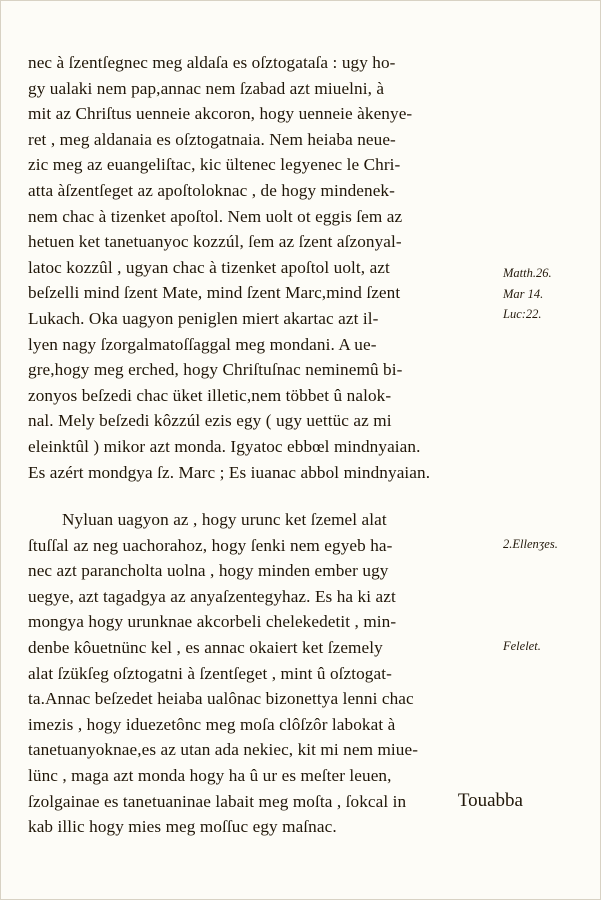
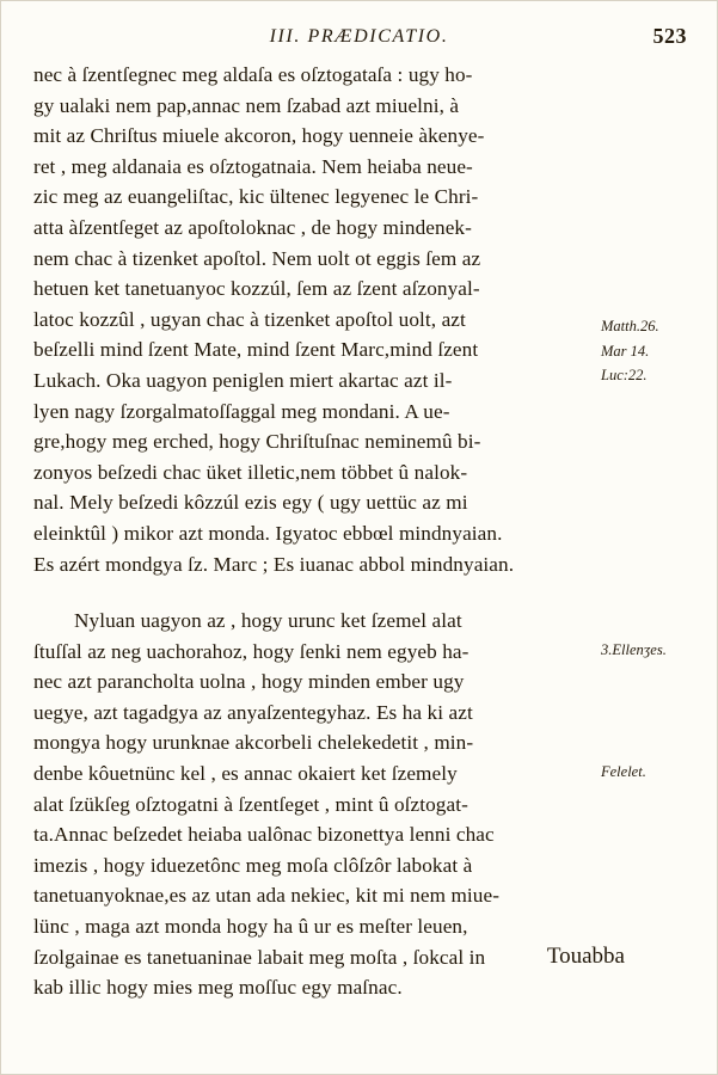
+ III. PRÆDICATIO.
+ 523
  nec à ſzentſegnec meg aldaſa es oſztogataſa : ugy ho-
  gy ualaki nem pap,annac nem ſzabad azt miuelni, à
- mit az Chriſtus uenneie akcoron, hogy uenneie àkenye-
+ mit az Chriſtus miuele akcoron, hogy uenneie àkenye-
  ret , meg aldanaia es oſztogatnaia. Nem heiaba neue-
  zic meg az euangeliſtac, kic ültenec legyenec le Chri-
  atta àſzentſeget az apoſtoloknac , de hogy mindenek-
  nem chac à tizenket apoſtol. Nem uolt ot eggis ſem az
  hetuen ket tanetuanyoc kozzúl, ſem az ſzent aſzonyal-
  latoc kozzûl , ugyan chac à tizenket apoſtol uolt, azt
  beſzelli mind ſzent Mate, mind ſzent Marc,mind ſzent
  Lukach. Oka uagyon peniglen miert akartac azt il-
  lyen nagy ſzorgalmatoſſaggal meg mondani. A ue-
  gre,hogy meg erched, hogy Chriſtuſnac neminemû bi-
  zonyos beſzedi chac üket illetic,nem többet û nalok-
  nal. Mely beſzedi kôzzúl ezis egy ( ugy uettüc az mi
  eleinktûl ) mikor azt monda. Igyatoc ebbœl mindnyaian.
  Es azért mondgya ſz. Marc ; Es iuanac abbol mindnyaian.
  Nyluan uagyon az , hogy urunc ket ſzemel alat
  ſtuſſal az neg uachorahoz, hogy ſenki nem egyeb ha-
  nec azt parancholta uolna , hogy minden ember ugy
  uegye, azt tagadgya az anyaſzentegyhaz. Es ha ki azt
  mongya hogy urunknae akcorbeli chelekedetit , min-
  denbe kôuetnünc kel , es annac okaiert ket ſzemely
  alat ſzükſeg oſztogatni à ſzentſeget , mint û oſztogat-
  ta.Annac beſzedet heiaba ualônac bizonettya lenni chac
  imezis , hogy iduezetônc meg moſa clôſzôr labokat à
  tanetuanyoknae,es az utan ada nekiec, kit mi nem miue-
  lünc , maga azt monda hogy ha û ur es meſter leuen,
  ſzolgainae es tanetuaninae labait meg moſta , ſokcal in
  kab illic hogy mies meg moſſuc egy maſnac.
  Matth.26.
  Mar 14.
  Luc:22.
- 2.Ellenʒes.
+ 3.Ellenʒes.
  Felelet.
  Touabba
